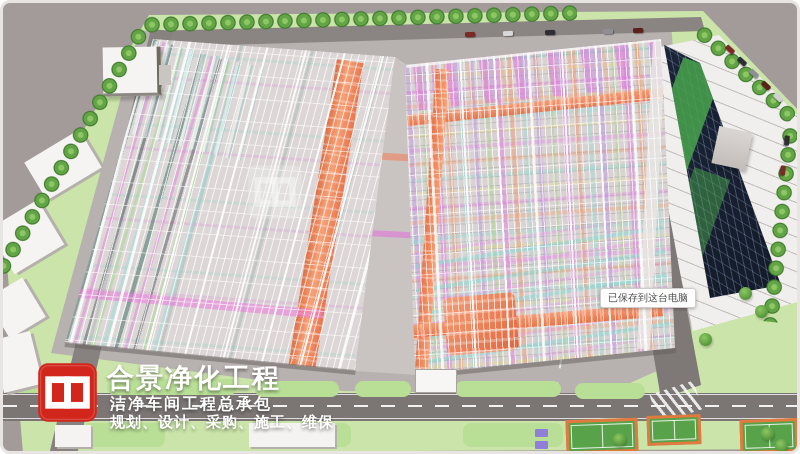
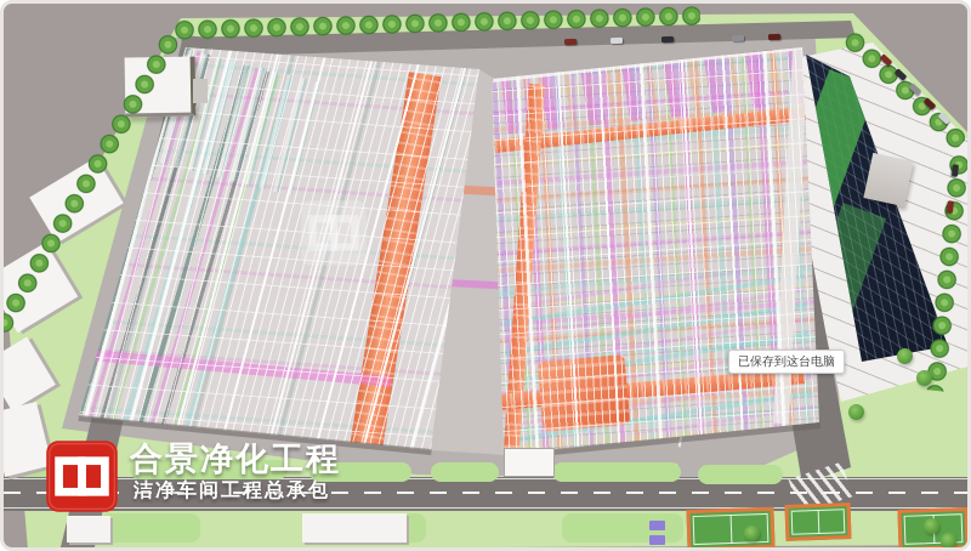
  已保存到这台电脑
  合景净化工程
  洁净车间工程总承包
- 规划、设计、采购、施工、维保
